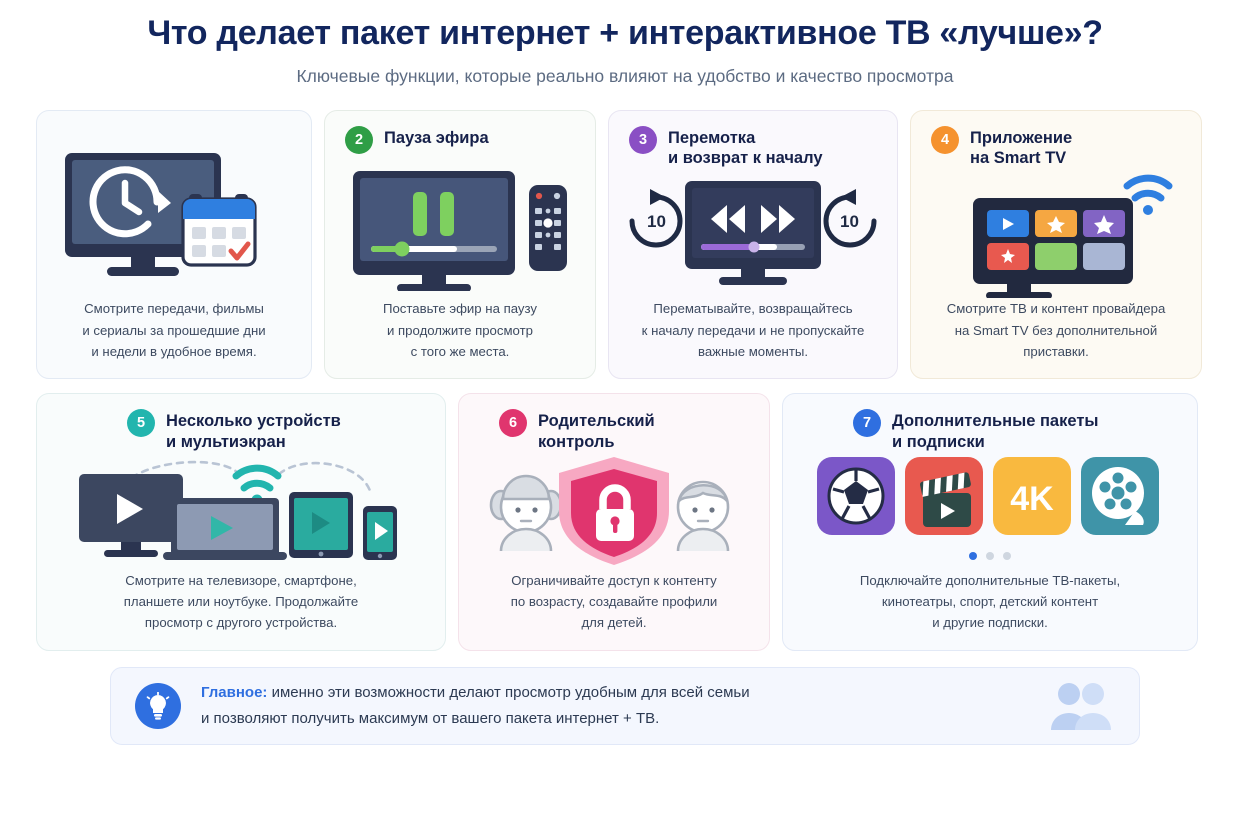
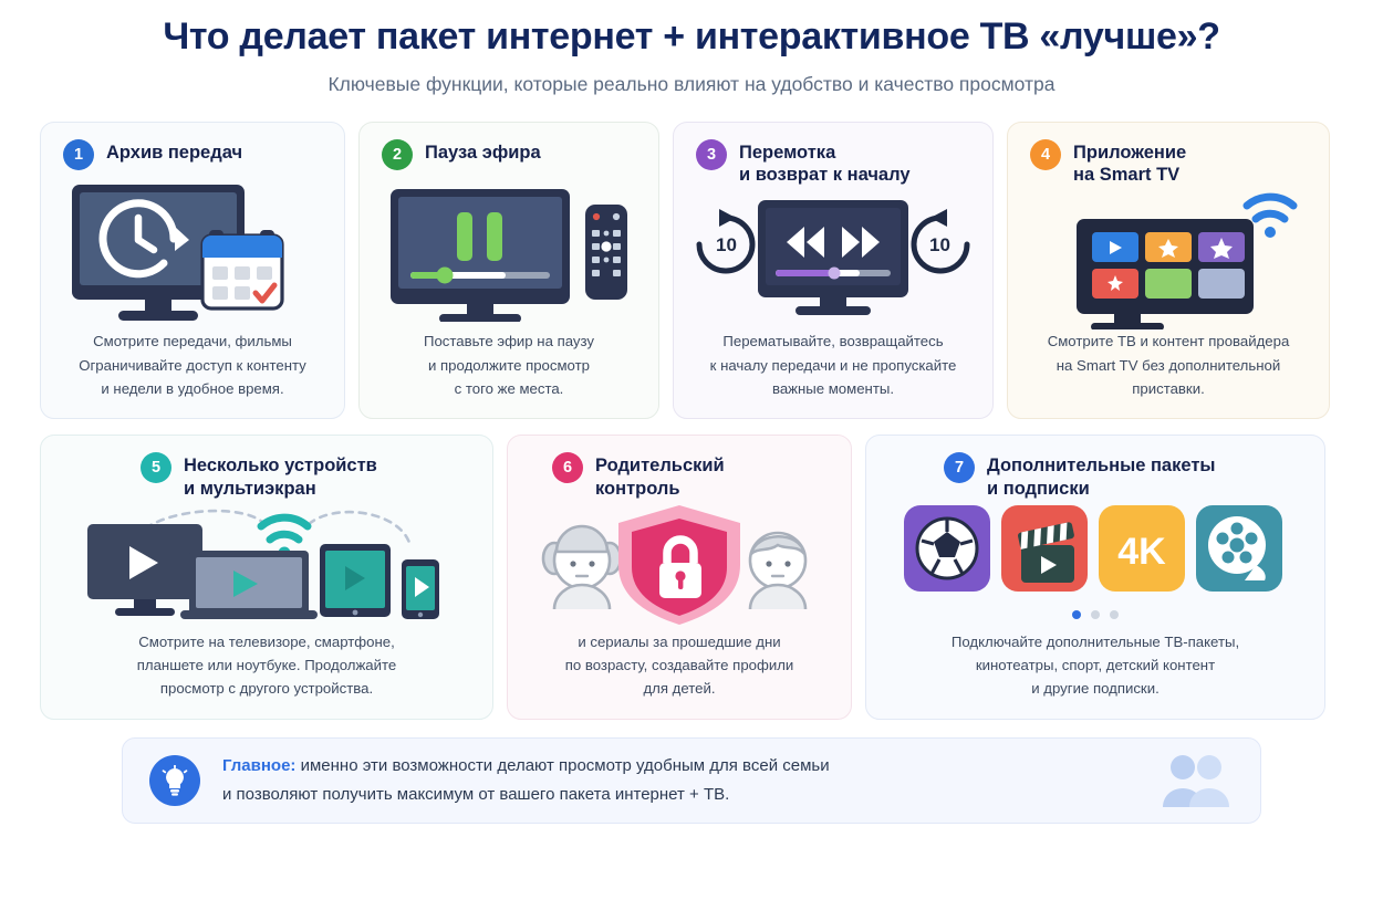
  Что делает пакет интернет + интерактивное ТВ «лучше»?
  Ключевые функции, которые реально влияют на удобство и качество просмотра
+ 1
+ Архив передач
  Смотрите передачи, фильмы
- и сериалы за прошедшие дни
+ Ограничивайте доступ к контенту
  и недели в удобное время.
  2
  Пауза эфира
  Поставьте эфир на паузу
  и продолжите просмотр
  с того же места.
  3
  Перемотка
  и возврат к началу
  10
  10
  Перематывайте, возвращайтесь
  к началу передачи и не пропускайте
  важные моменты.
  4
  Приложение
  на Smart TV
  Смотрите ТВ и контент провайдера
  на Smart TV без дополнительной
  приставки.
  5
  Несколько устройств
  и мультиэкран
  Смотрите на телевизоре, смартфоне,
  планшете или ноутбуке. Продолжайте
  просмотр с другого устройства.
  6
  Родительский
  контроль
- Ограничивайте доступ к контенту
+ и сериалы за прошедшие дни
  по возрасту, создавайте профили
  для детей.
  7
  Дополнительные пакеты
  и подписки
  4K
  Подключайте дополнительные ТВ-пакеты,
  кинотеатры, спорт, детский контент
  и другие подписки.
  Главное: именно эти возможности делают просмотр удобным для всей семьи
  и позволяют получить максимум от вашего пакета интернет + ТВ.
